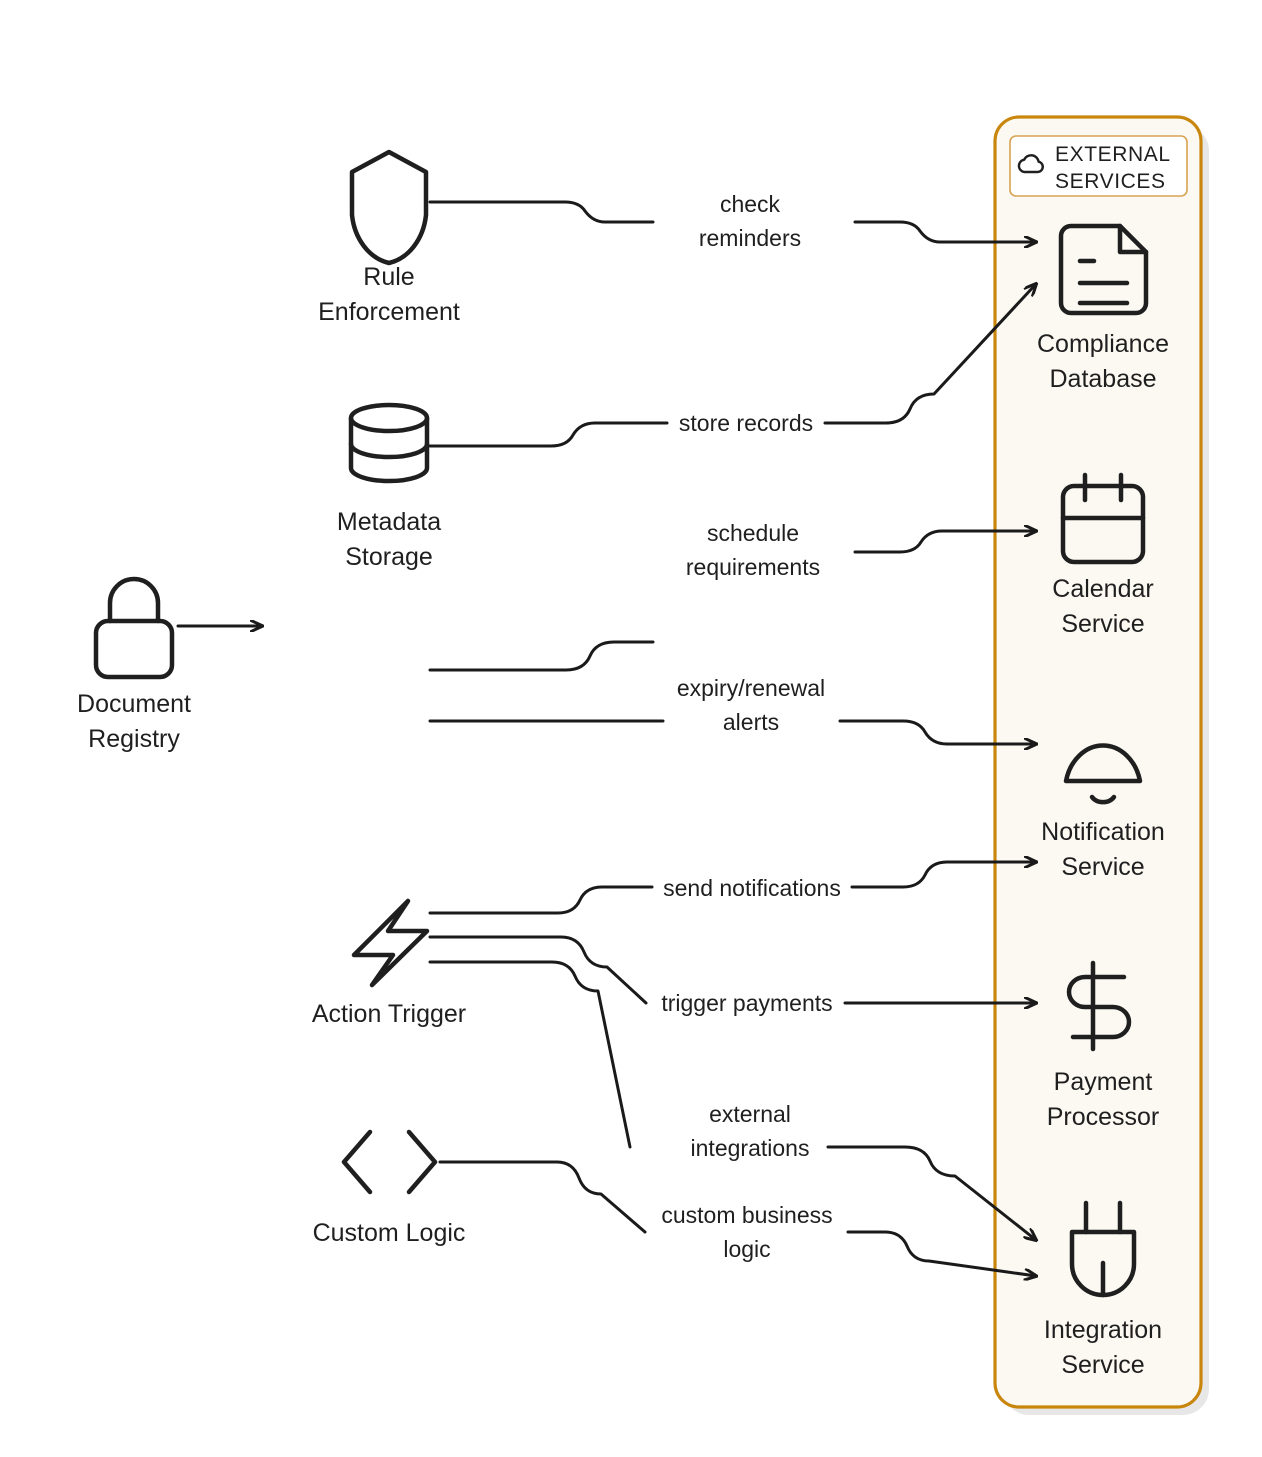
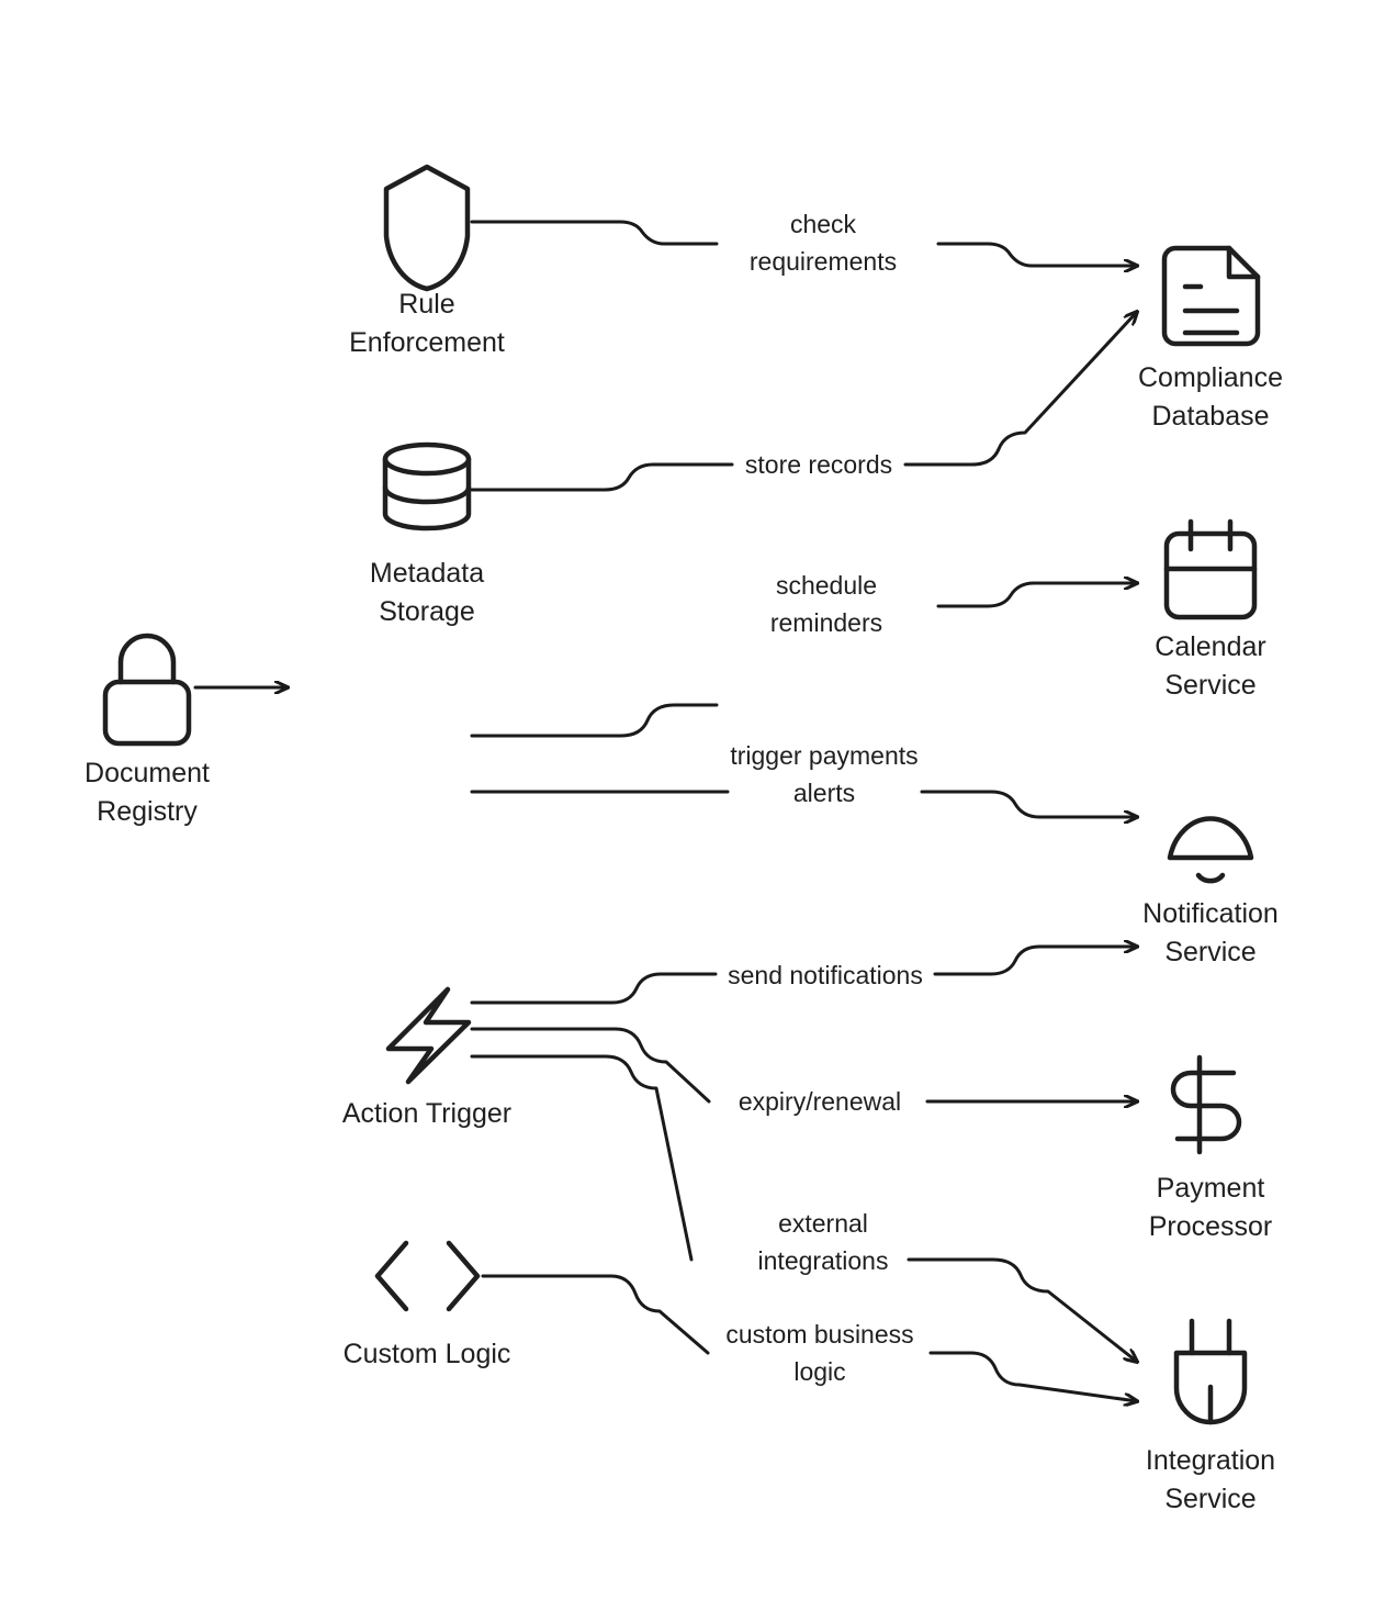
- EXTERNAL
- SERVICES
  Document
  Registry
  Rule
  Enforcement
  Metadata
  Storage
  Action Trigger
  Custom Logic
  Compliance
  Database
  Calendar
  Service
  Notification
  Service
  Payment
  Processor
  Integration
  Service
  check
- reminders
+ requirements
  store records
  schedule
- requirements
+ reminders
- expiry/renewal
+ trigger payments
  alerts
  send notifications
- trigger payments
+ expiry/renewal
  external
  integrations
  custom business
  logic
